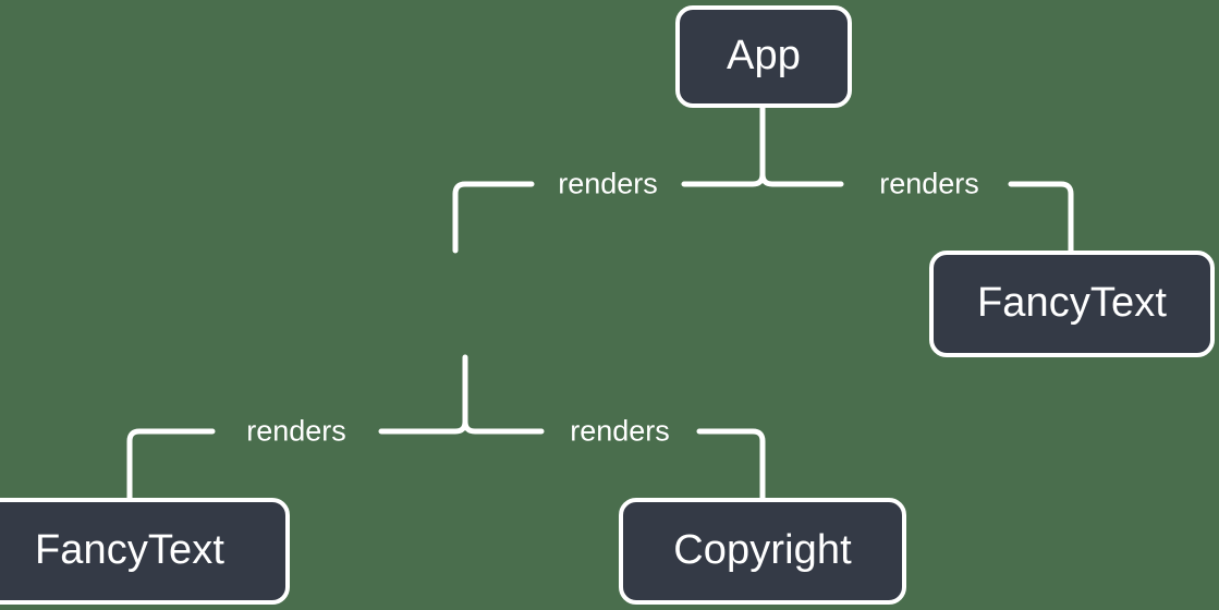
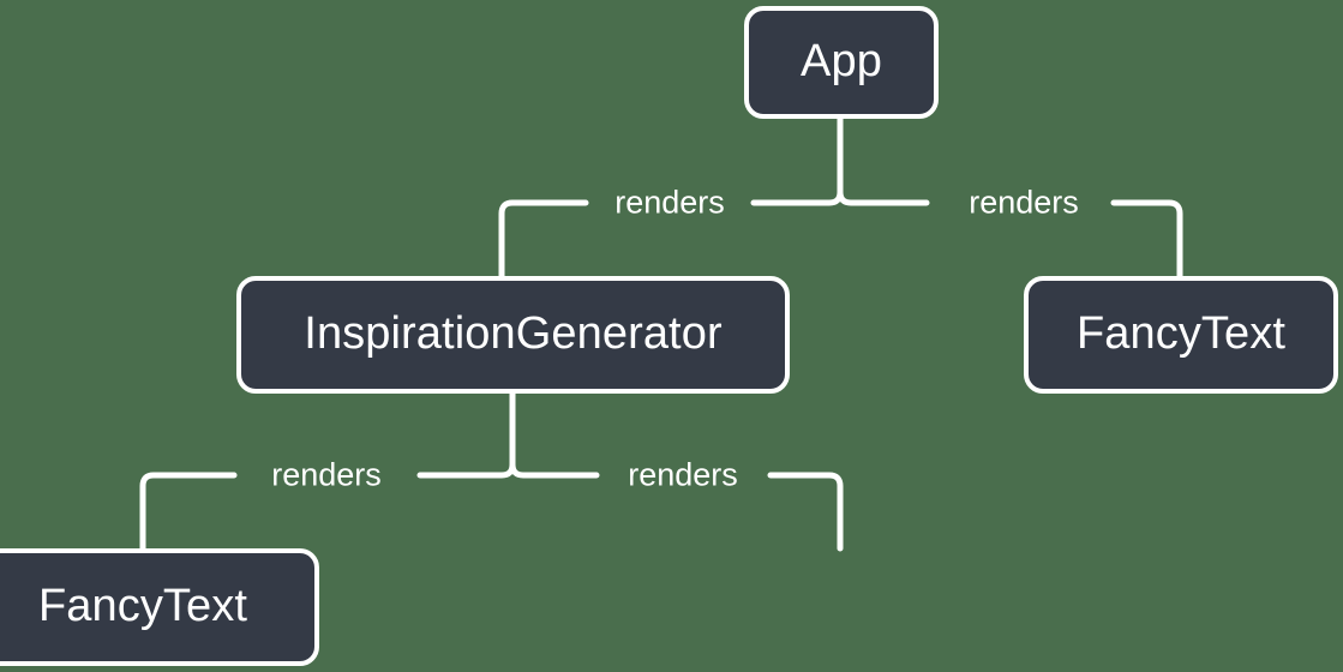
  App
+ InspirationGenerator
  FancyText
  FancyText
- Copyright
  renders
  renders
  renders
  renders
